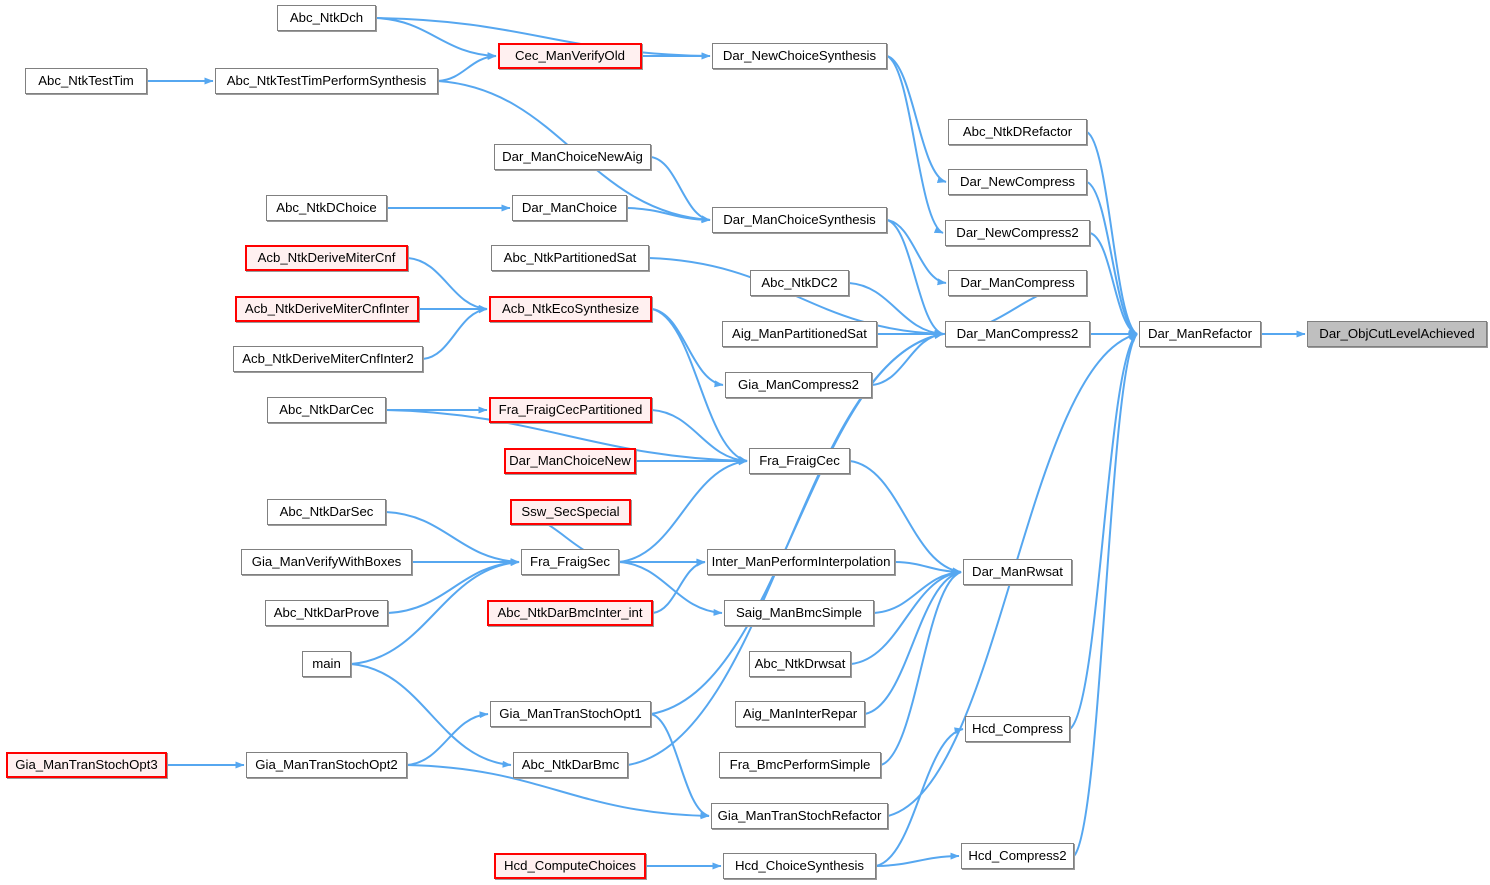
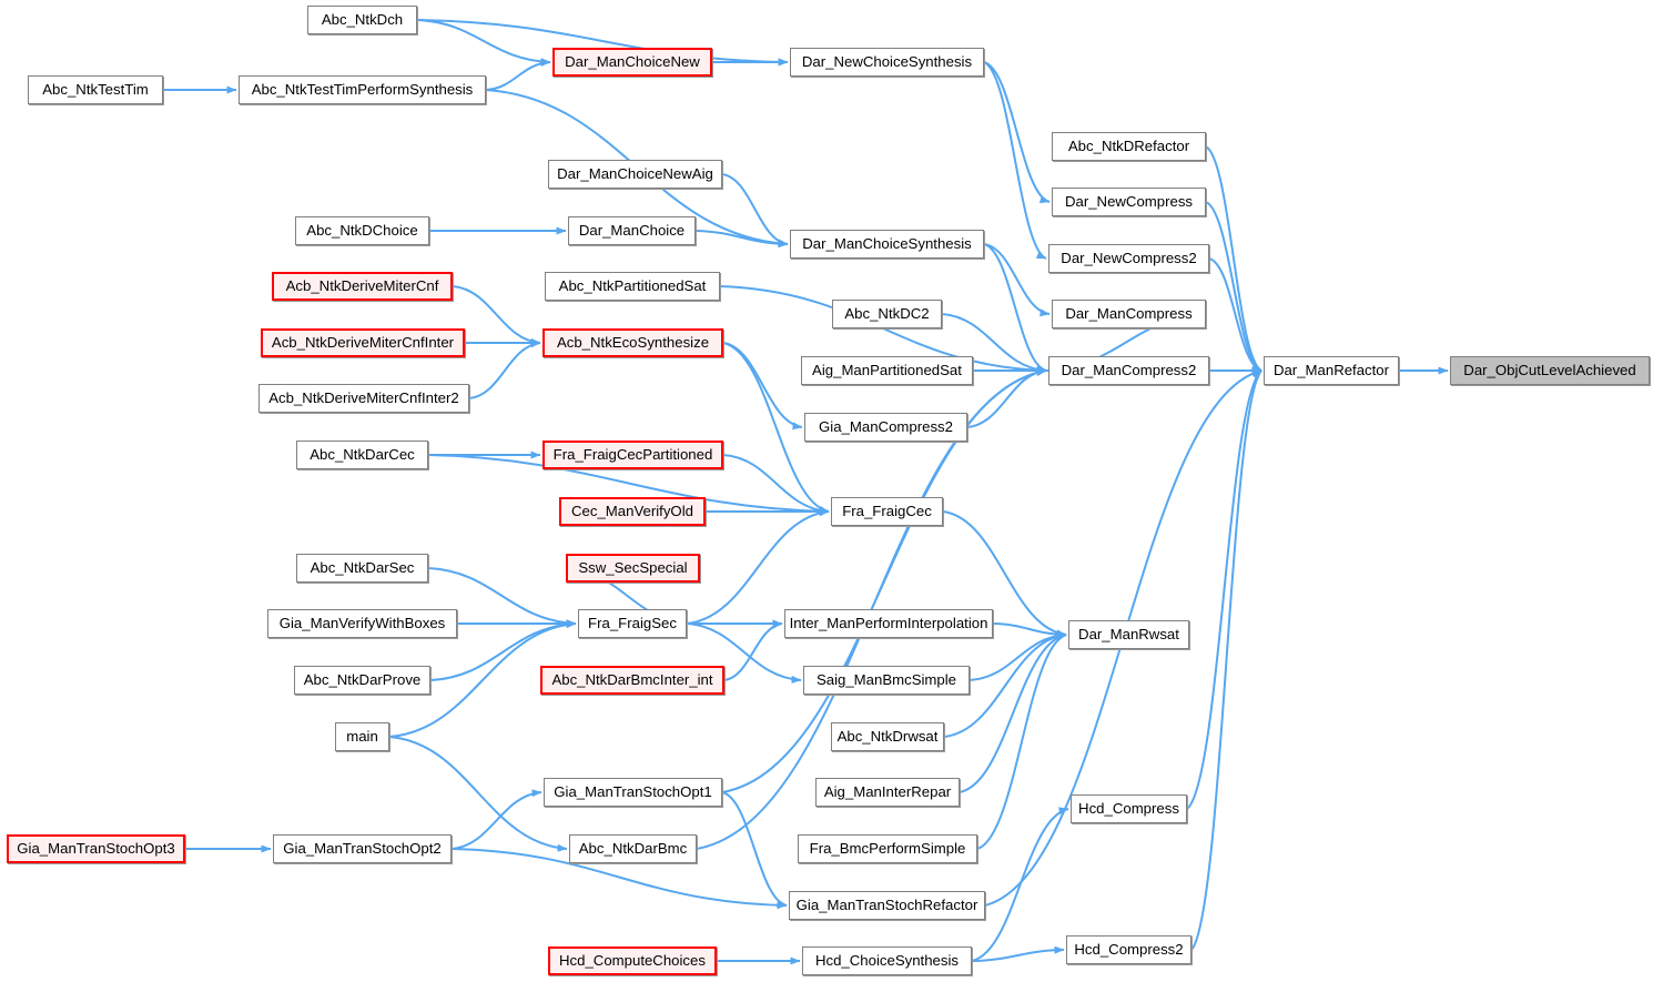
  Abc_NtkDch
- Cec_ManVerifyOld
+ Dar_ManChoiceNew
  Dar_NewChoiceSynthesis
  Abc_NtkTestTim
  Abc_NtkTestTimPerformSynthesis
  Abc_NtkDRefactor
  Dar_ManChoiceNewAig
  Dar_NewCompress
  Abc_NtkDChoice
  Dar_ManChoice
  Dar_ManChoiceSynthesis
  Dar_NewCompress2
  Acb_NtkDeriveMiterCnf
  Abc_NtkPartitionedSat
  Abc_NtkDC2
  Dar_ManCompress
  Acb_NtkDeriveMiterCnfInter
  Acb_NtkEcoSynthesize
  Aig_ManPartitionedSat
  Dar_ManCompress2
  Dar_ManRefactor
  Dar_ObjCutLevelAchieved
  Acb_NtkDeriveMiterCnfInter2
  Gia_ManCompress2
  Abc_NtkDarCec
  Fra_FraigCecPartitioned
- Dar_ManChoiceNew
+ Cec_ManVerifyOld
  Fra_FraigCec
  Abc_NtkDarSec
  Ssw_SecSpecial
  Gia_ManVerifyWithBoxes
  Fra_FraigSec
  Inter_ManPerformInterpolation
  Dar_ManRwsat
  Abc_NtkDarProve
  Abc_NtkDarBmcInter_int
  Saig_ManBmcSimple
  main
  Abc_NtkDrwsat
  Aig_ManInterRepar
  Gia_ManTranStochOpt1
  Hcd_Compress
  Gia_ManTranStochOpt3
  Gia_ManTranStochOpt2
  Abc_NtkDarBmc
  Fra_BmcPerformSimple
  Gia_ManTranStochRefactor
  Hcd_Compress2
  Hcd_ComputeChoices
  Hcd_ChoiceSynthesis
